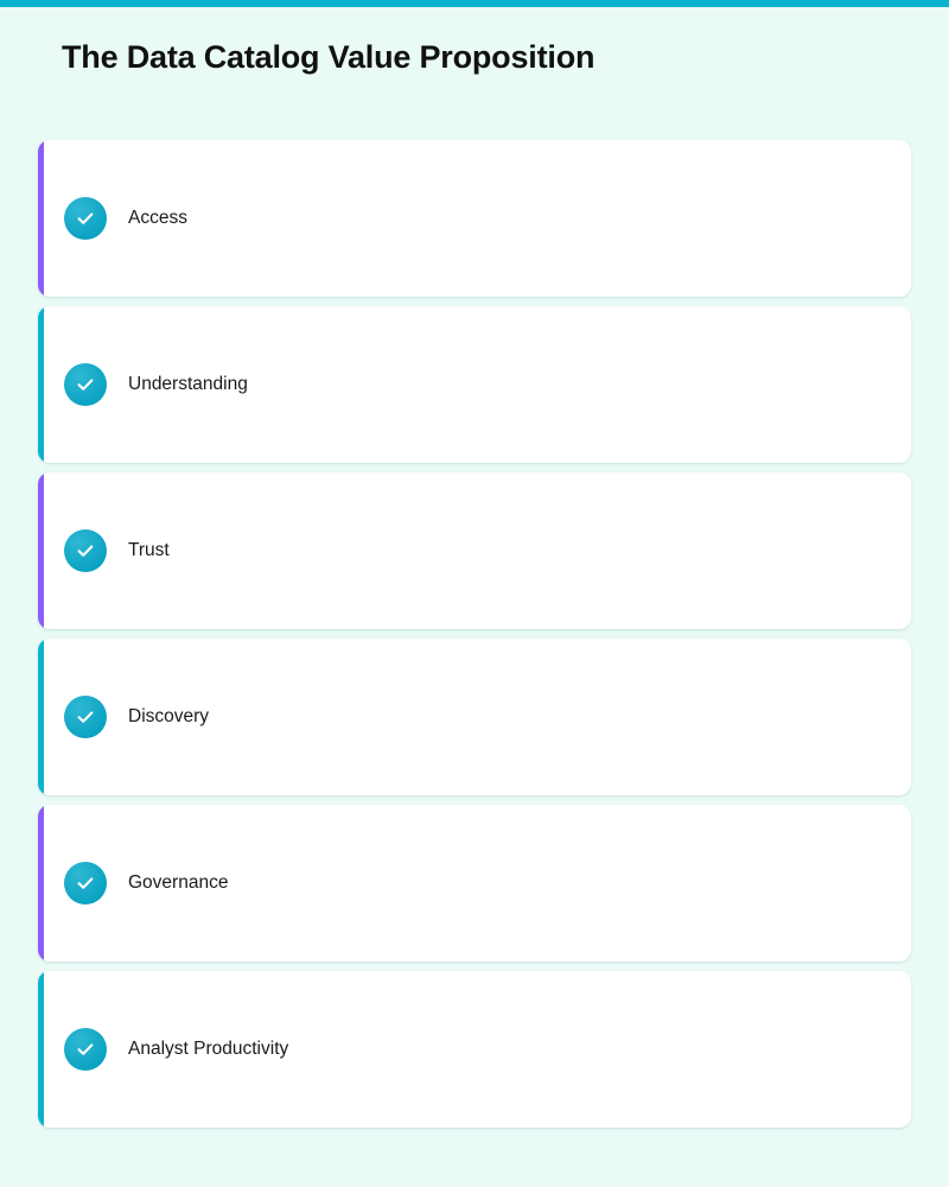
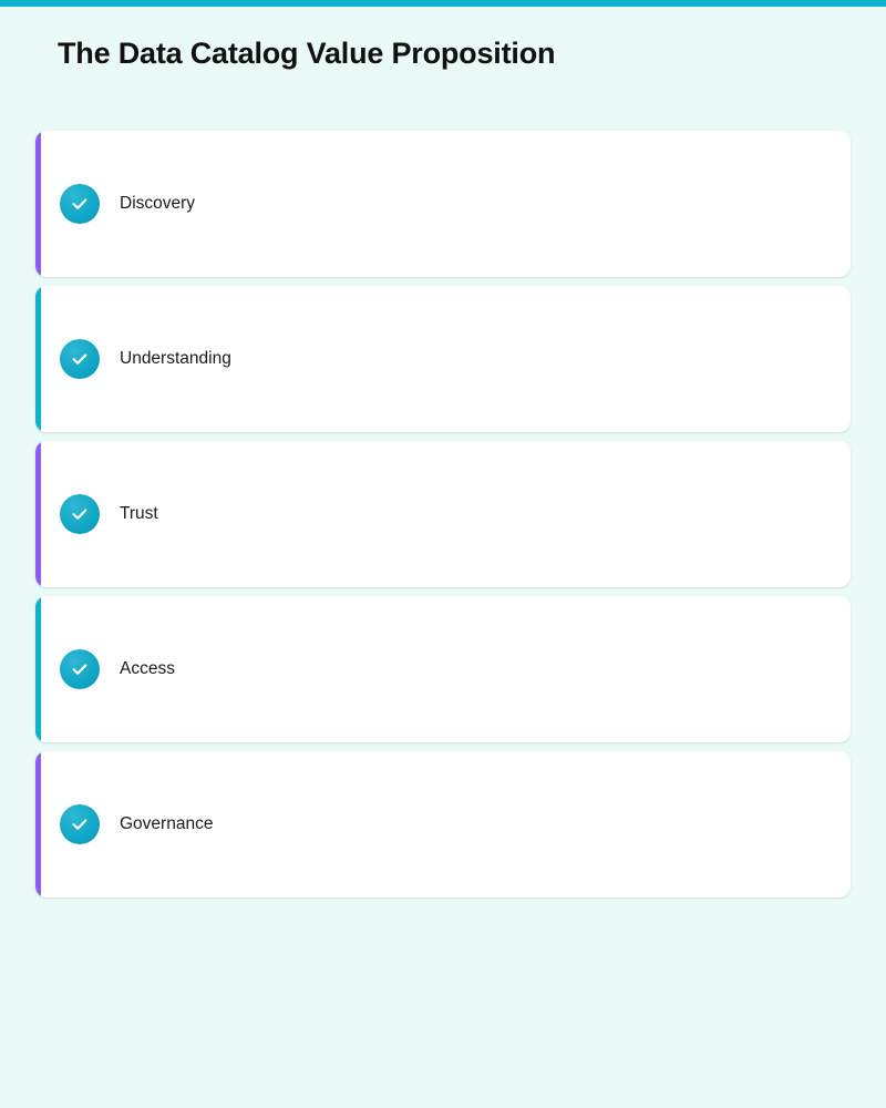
  The Data Catalog Value Proposition
- Access
+ Discovery
  Understanding
  Trust
- Discovery
+ Access
  Governance
- Analyst Productivity
